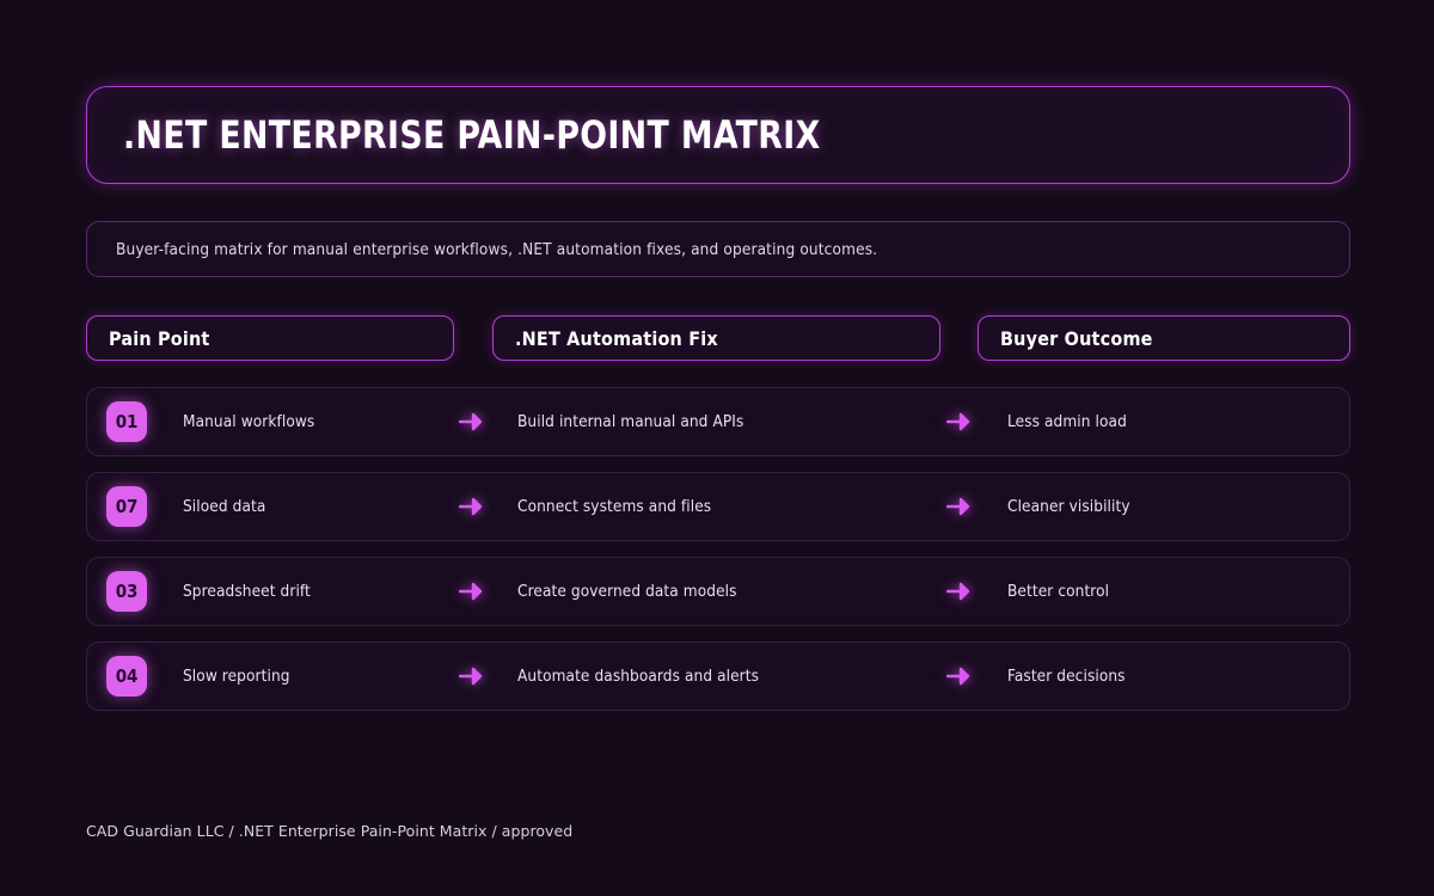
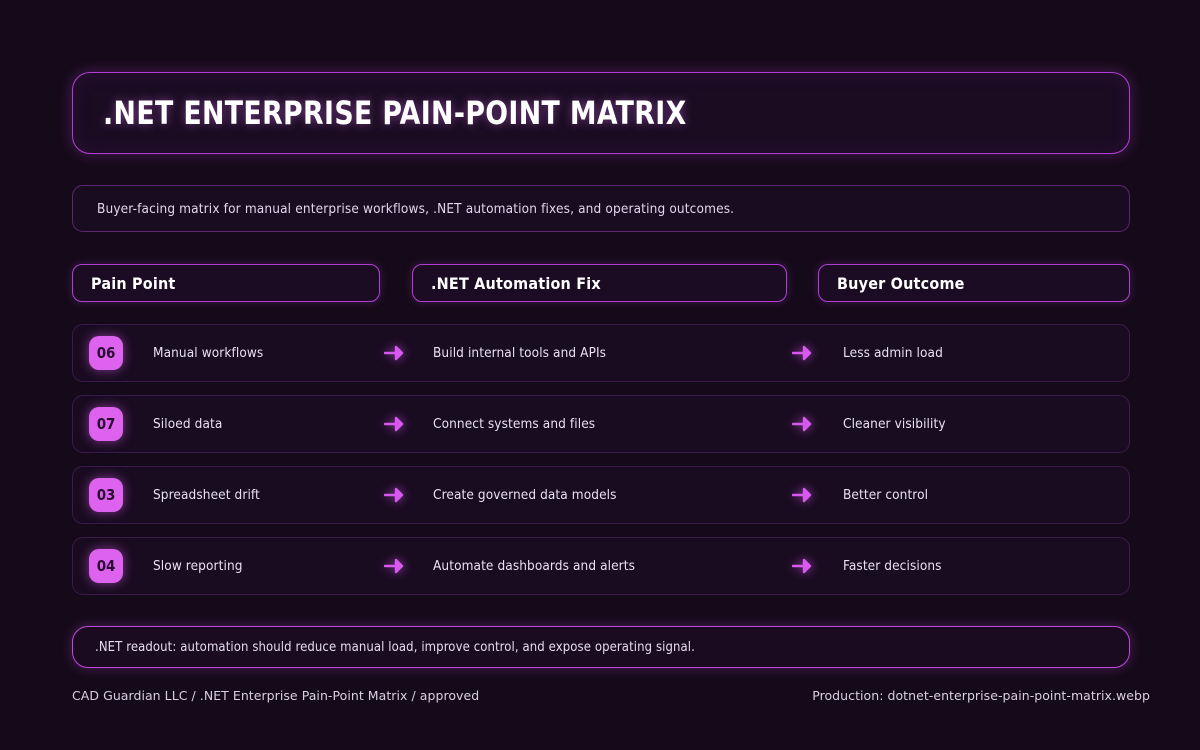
  .NET ENTERPRISE PAIN-POINT MATRIX
  Buyer-facing matrix for manual enterprise workflows, .NET automation fixes, and operating outcomes.
  Pain Point
  .NET Automation Fix
  Buyer Outcome
- 01
+ 06
  Manual workflows
- Build internal manual and APIs
+ Build internal tools and APIs
  Less admin load
  07
  Siloed data
  Connect systems and files
  Cleaner visibility
  03
  Spreadsheet drift
  Create governed data models
  Better control
  04
  Slow reporting
  Automate dashboards and alerts
  Faster decisions
+ .NET readout: automation should reduce manual load, improve control, and expose operating signal.
  CAD Guardian LLC / .NET Enterprise Pain-Point Matrix / approved
+ Production: dotnet-enterprise-pain-point-matrix.webp
